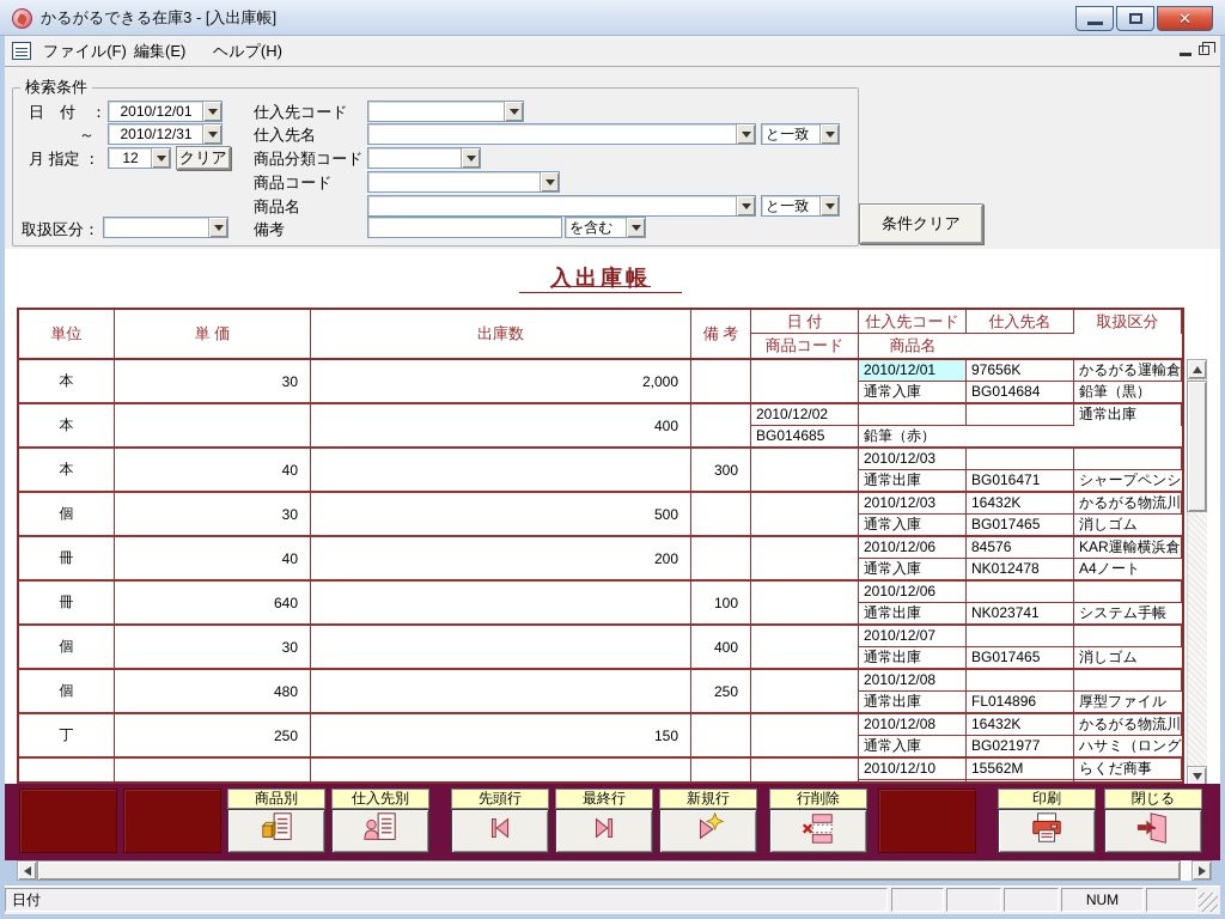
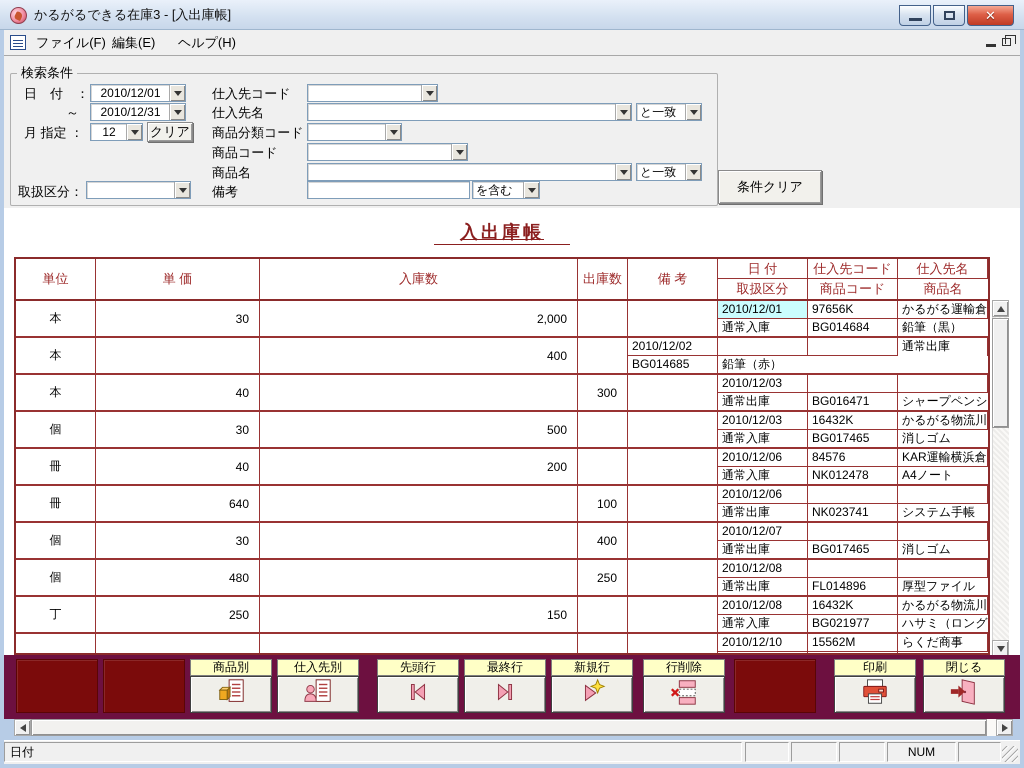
  かるがるできる在庫3 - [入出庫帳]
  ✕
  ファイル(F)
  編集(E)
  ヘルプ(H)
  検索条件
  日 付 ：
  2010/12/01
  ～
  2010/12/31
  月 指定 ：
  12
  クリア
  取扱区分：
  仕入先コード
  仕入先名
  と一致
  商品分類コード
  商品コード
  商品名
  と一致
  を含む
  条件クリア
  入出庫帳
  日 付
  仕入先コード
  仕入先名
  単位
  単 価
+ 入庫数
  出庫数
  備 考
  取扱区分
  商品コード
  商品名
  2010/12/01
  97656K
  かるがる運輸倉
  本
  30
  2,000
  通常入庫
  BG014684
  鉛筆（黒）
  2010/12/02
  本
  400
  通常出庫
  BG014685
  鉛筆（赤）
  2010/12/03
  本
  40
  300
  通常出庫
  BG016471
  シャープペンシ
  2010/12/03
  16432K
  かるがる物流川
  個
  30
  500
  通常入庫
  BG017465
  消しゴム
  2010/12/06
  84576
  KAR運輸横浜倉
  冊
  40
  200
  通常入庫
  NK012478
  A4ノート
  2010/12/06
  冊
  640
  100
  通常出庫
  NK023741
  システム手帳
  2010/12/07
  個
  30
  400
  通常出庫
  BG017465
  消しゴム
  2010/12/08
  個
  480
  250
  通常出庫
  FL014896
  厚型ファイル
  2010/12/08
  16432K
  かるがる物流川
  丁
  250
  150
  通常入庫
  BG021977
  ハサミ（ロング
  2010/12/10
  15562M
  らくだ商事
  商品別
  仕入先別
  先頭行
  最終行
  新規行
  行削除
  印刷
  閉じる
  日付
  NUM
